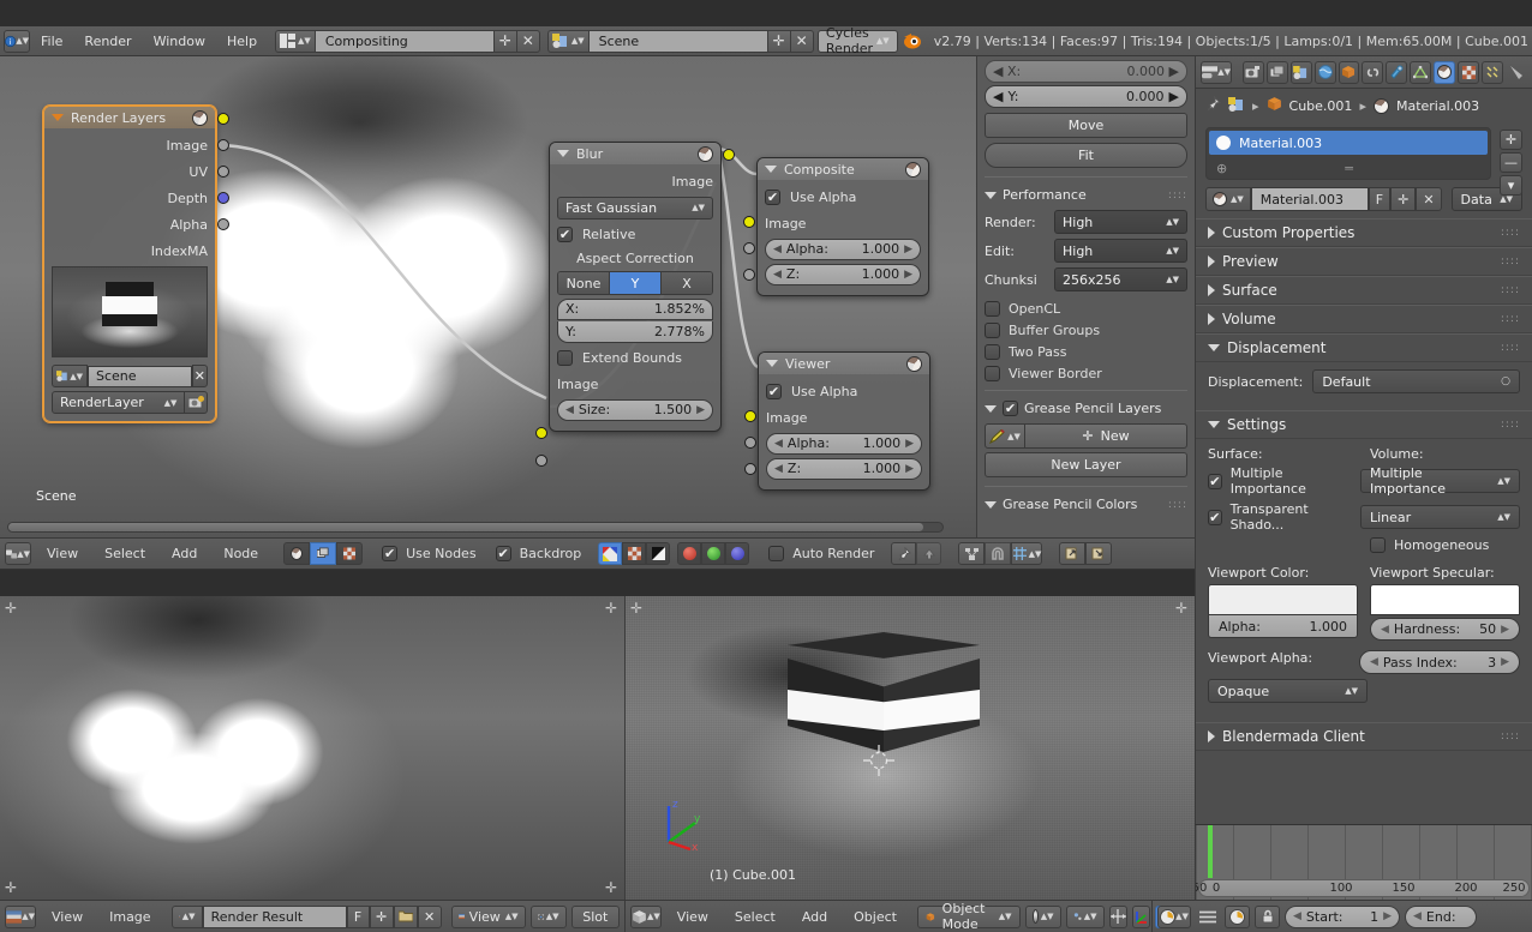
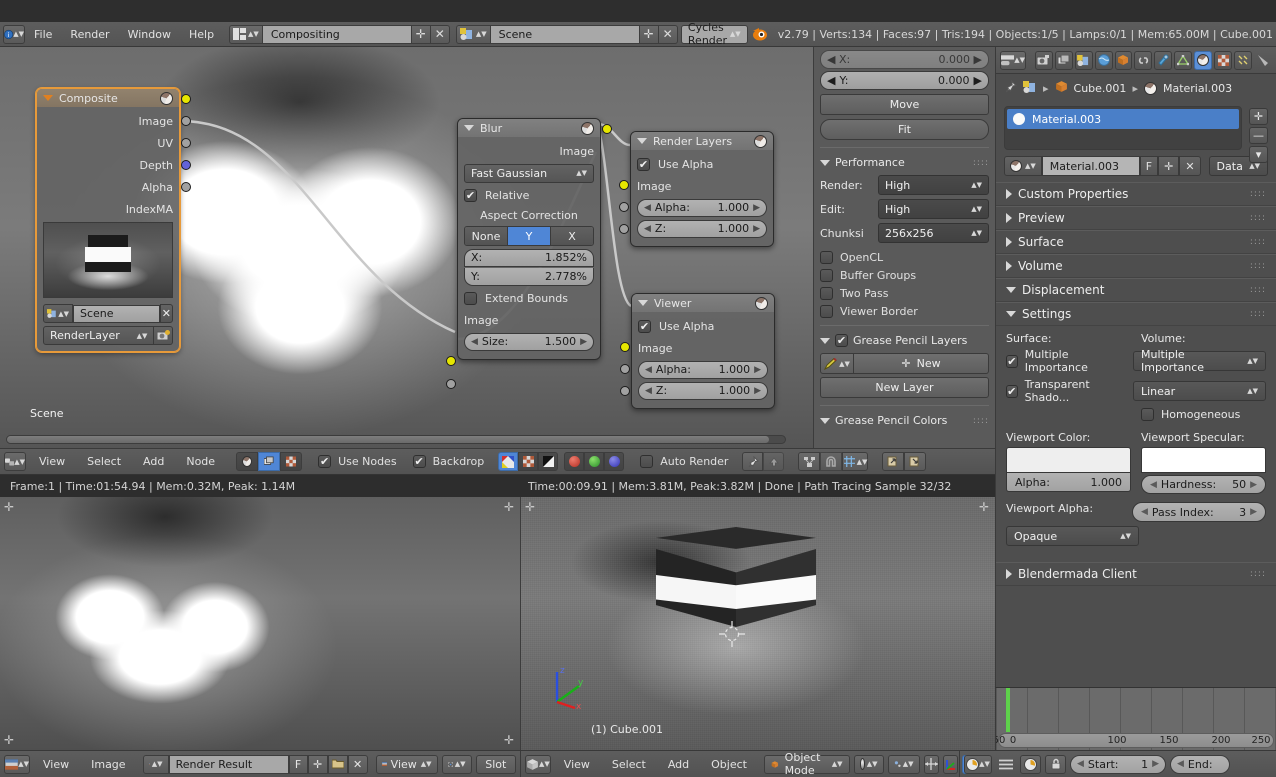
  i
  ▲▼
  File
  Render
  Window
  Help
  ▲▼
  Compositing
  ✛
  ✕
  ▲▼
  Scene
  ✛
  ✕
  Cycles Render
  ▲▼
  v2.79 | Verts:134 | Faces:97 | Tris:194 | Objects:1/5 | Lamps:0/1 | Mem:65.00M | Cube.001
  Scene
- Render Layers
+ Composite
  Image
  UV
  Depth
  Alpha
  IndexMA
  ▲▼
  Scene
  ✕
  RenderLayer
  ▲▼
  Blur
  Image
  Fast Gaussian
  ▲▼
  ✔
  Relative
  Aspect Correction
  None
  Y
  X
  X:
  1.852%
  Y:
  2.778%
  Extend Bounds
  Image
  ◀
  Size:
  1.500
  ▶
- Composite
+ Render Layers
  ✔
  Use Alpha
  Image
  ◀
  Alpha:
  1.000
  ▶
  ◀
  Z:
  1.000
  ▶
  Viewer
  ✔
  Use Alpha
  Image
  ◀
  Alpha:
  1.000
  ▶
  ◀
  Z:
  1.000
  ▶
  ◀ X:
  0.000 ▶
  ◀
  Y:
  0.000
  ▶
  Move
  Fit
  Performance
  ::::
  Render:
  High
  ▲▼
  Edit:
  High
  ▲▼
  Chunksi
  256x256
  ▲▼
  OpenCL
  Buffer Groups
  Two Pass
  Viewer Border
  ✔
  Grease Pencil Layers
  ▲▼
  ✛
  New
  New Layer
  Grease Pencil Colors
  ::::
  ▲▼
  View
  Select
  Add
  Node
  ✔
  Use Nodes
  ✔
  Backdrop
  Auto Render
  ▲▼
+ Frame:1 | Time:01:54.94 | Mem:0.32M, Peak: 1.14M
+ Time:00:09.91 | Mem:3.81M, Peak:3.82M | Done | Path Tracing Sample 32/32
  ✛
  ✛
  ✛
  ✛
  z
  y
  x
  (1) Cube.001
  ✛
  ✛
  ▲▼
  ▸
  Cube.001
  ▸
  Material.003
  Material.003
- ⊕
- ═
  ✛
  —
  ▾
  ▲▼
  Material.003
  F
  ✛
  ✕
  Data
  ▲▼
  Custom Properties
  ::::
  Preview
  ::::
  Surface
  ::::
  Volume
  ::::
  Displacement
  ::::
- Displacement:
- Default
- ○
  Settings
  ::::
  Surface:
  Volume:
  ✔
  Multiple Importance
  Multiple Importance
  ▲▼
  ✔
  Transparent Shado...
  Linear
  ▲▼
  Homogeneous
  Viewport Color:
  Viewport Specular:
  Alpha:
  1.000
  ◀
  Hardness:
  50
  ▶
  Viewport Alpha:
  ◀
  Pass Index:
  3
  ▶
  Opaque
  ▲▼
  Blendermada Client
  ::::
  0
  50
  100
  150
  200
  250
  ▲▼
  View
  Image
  ▲▼
  Render Result
  F
  ✛
  ✕
  View
  ▲▼
  ▲▼
  Slot
  ▲▼
  View
  Select
  Add
  Object
  Object Mode
  ▲▼
  ▲▼
  ▲▼
  ▲▼
  ◀
  Start:
  1
  ▶
  ◀
  End:
